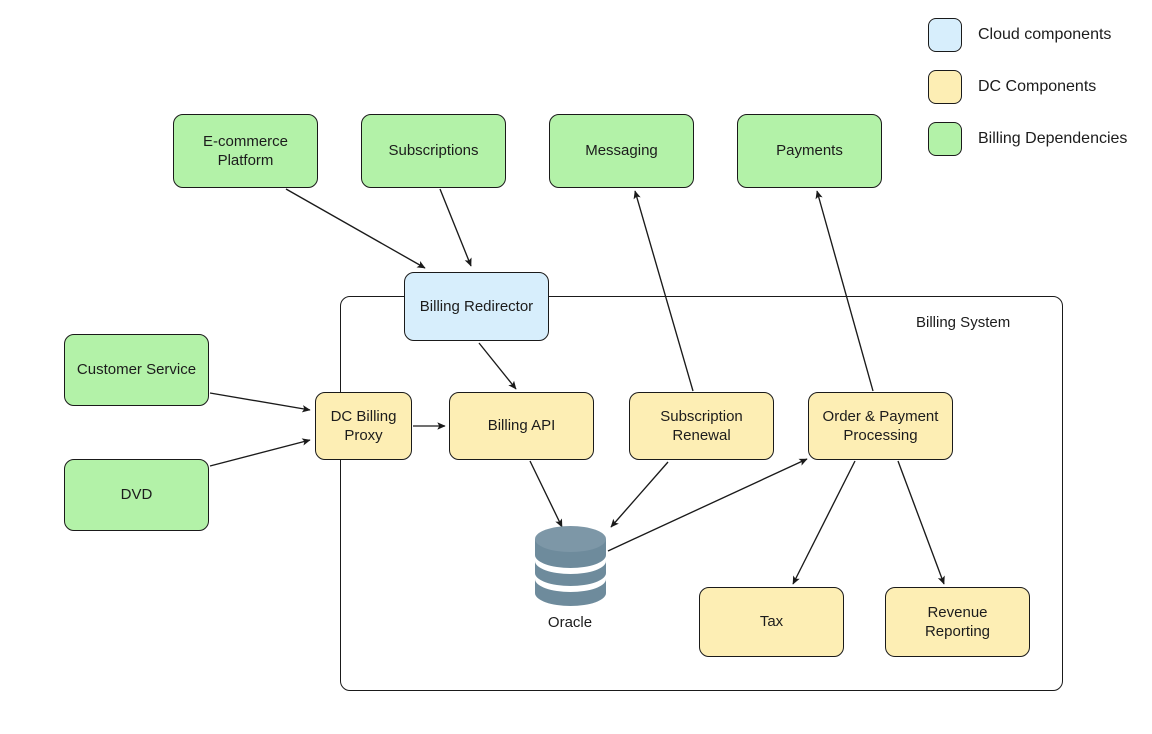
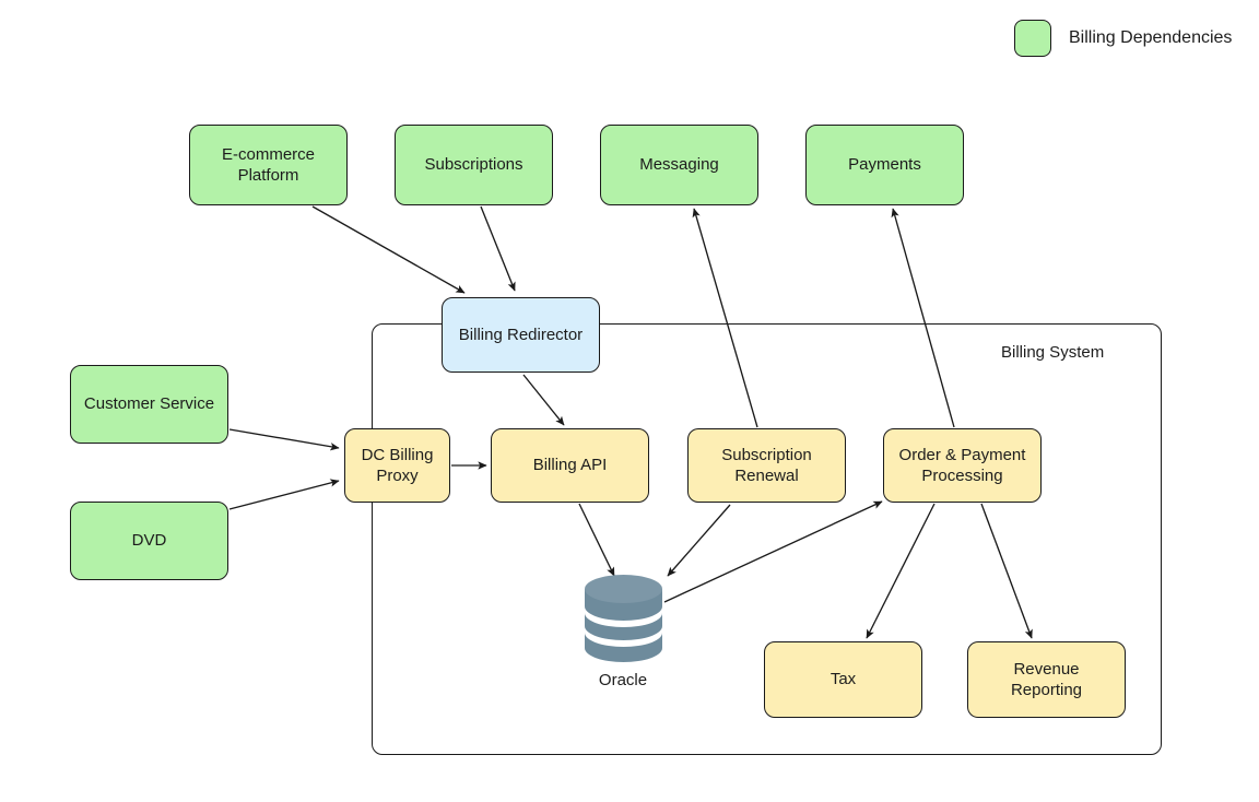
  Billing System
  Oracle
  E-commerce Platform
  Subscriptions
  Messaging
  Payments
  Billing Redirector
  Customer Service
  DVD
  DC Billing Proxy
  Billing API
  Subscription Renewal
  Order & Payment Processing
  Tax
  Revenue Reporting
- Cloud components
- DC Components
  Billing Dependencies
